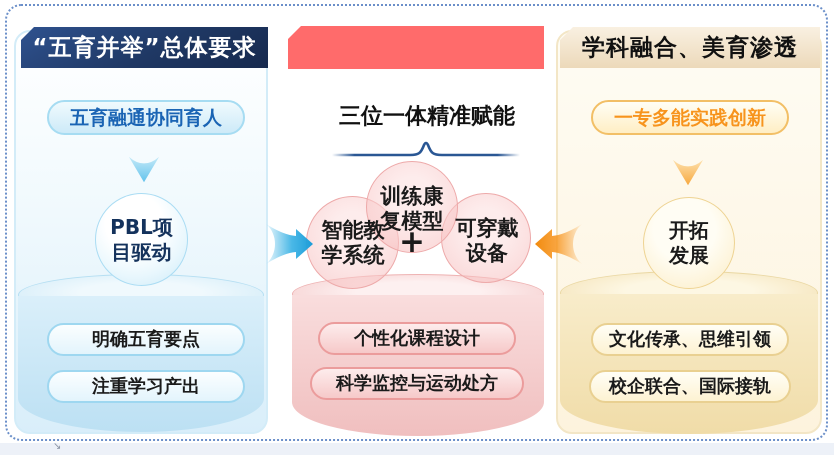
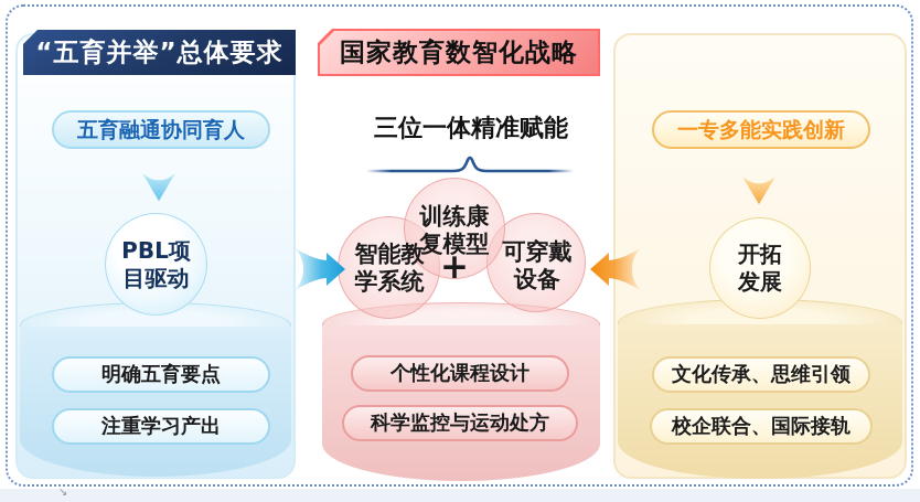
  “五育并举”总体要求
  五育融通协同育人
  PBL项目驱动
  明确五育要点
  注重学习产出
- 学科融合、美育渗透
  一专多能实践创新
  开拓发展
  文化传承、思维引领
  校企联合、国际接轨
+ 国家教育数智化战略
  三位一体精准赋能
  训练康复模型
  +
  智能教学系统
  可穿戴设备
  个性化课程设计
  科学监控与运动处方
  ↘
